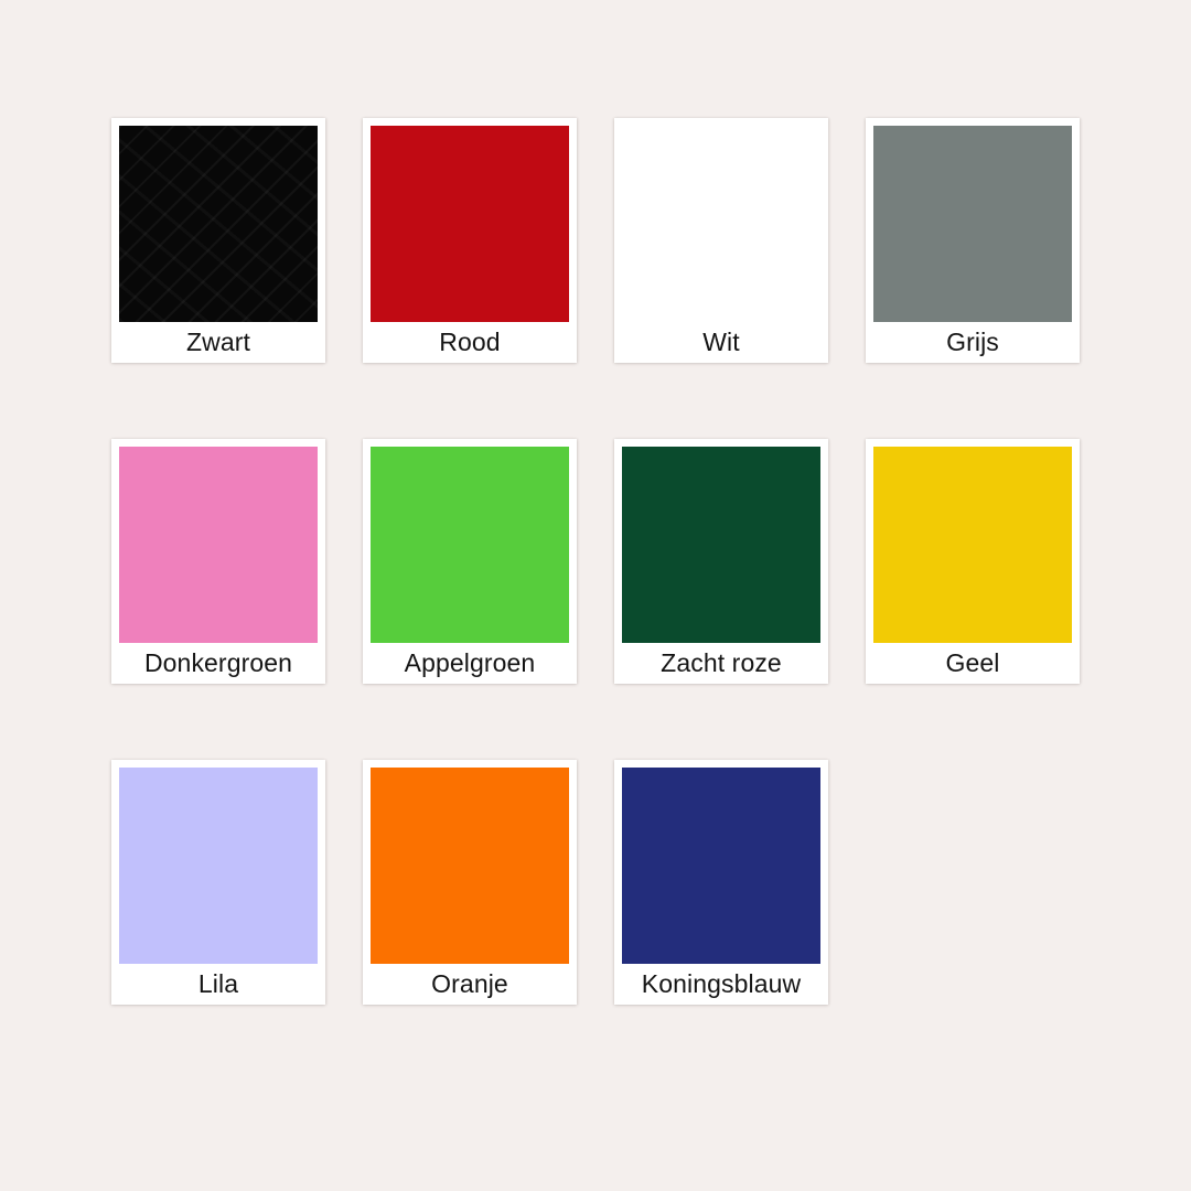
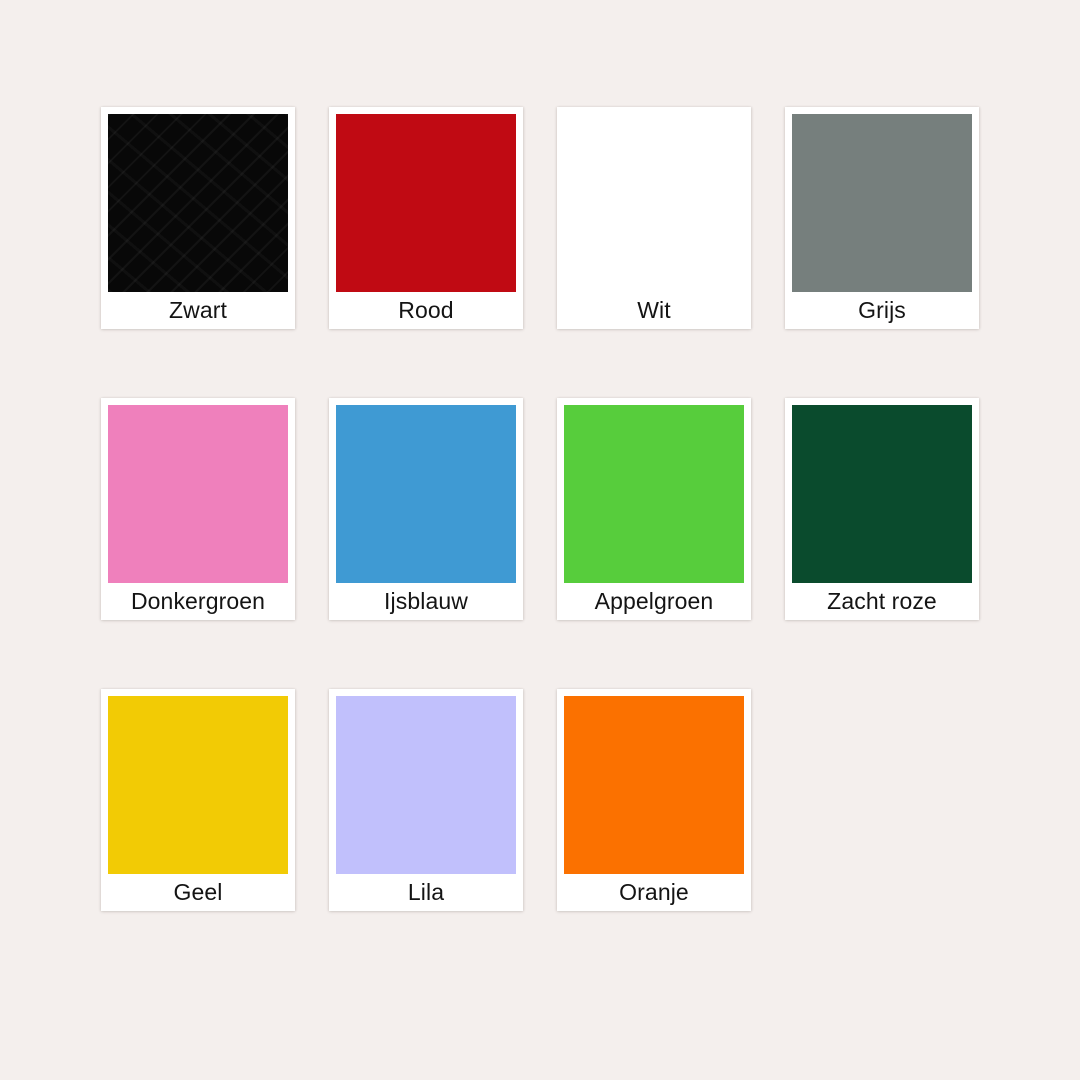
  Zwart
  Rood
  Wit
  Grijs
  Donkergroen
+ Ijsblauw
  Appelgroen
  Zacht roze
  Geel
  Lila
  Oranje
- Koningsblauw
